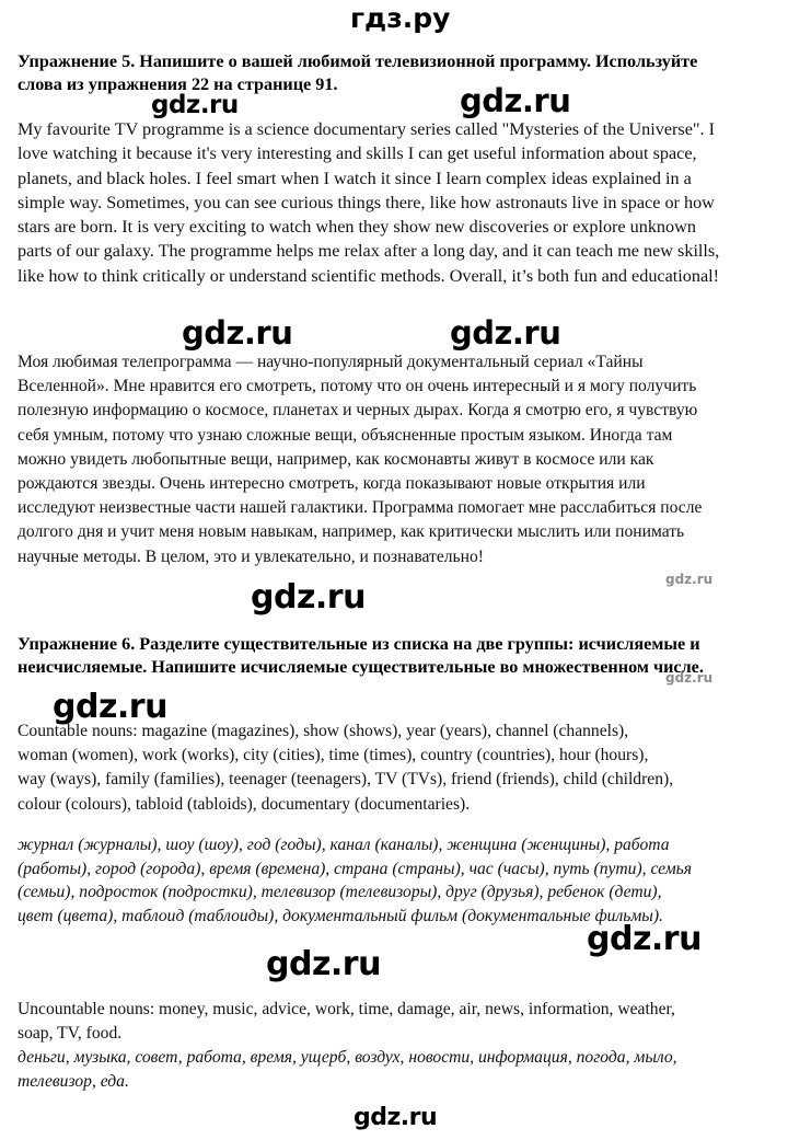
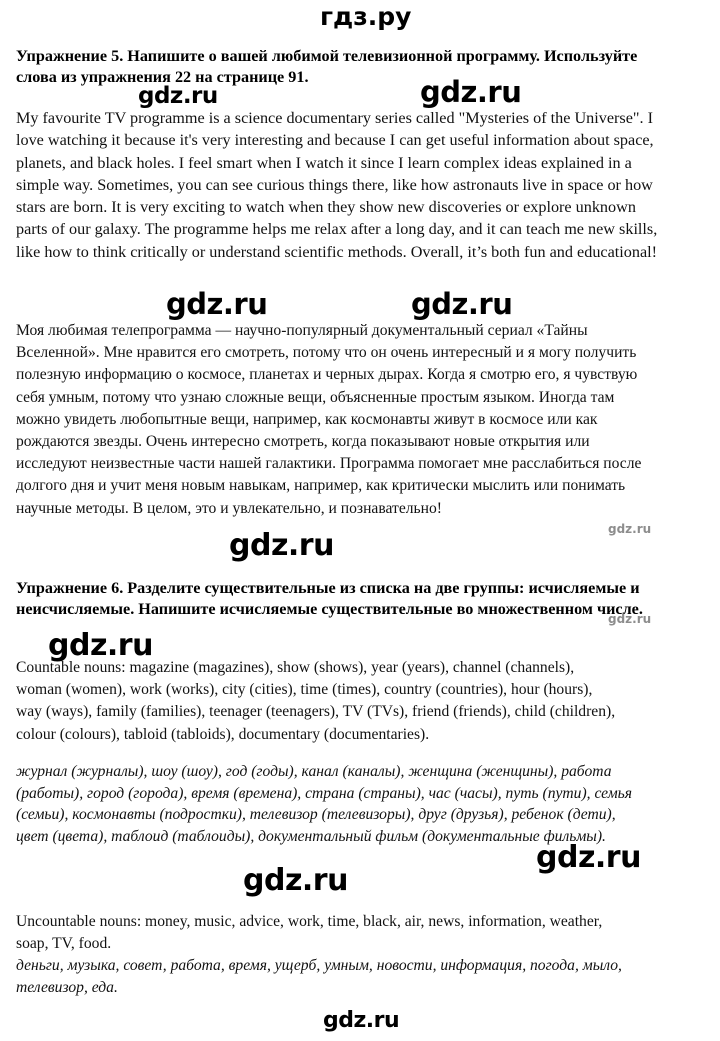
  гдз.ру
  Упражнение 5. Напишите о вашей любимой телевизионной программу. Используйте слова из упражнения 22 на странице 91.
- My favourite TV programme is a science documentary series called "Mysteries of the Universe". I love watching it because it's very interesting and skills I can get useful information about space, planets, and black holes. I feel smart when I watch it since I learn complex ideas explained in a simple way. Sometimes, you can see curious things there, like how astronauts live in space or how stars are born. It is very exciting to watch when they show new discoveries or explore unknown parts of our galaxy. The programme helps me relax after a long day, and it can teach me new skills, like how to think critically or understand scientific methods. Overall, it’s both fun and educational!
+ My favourite TV programme is a science documentary series called "Mysteries of the Universe". I love watching it because it's very interesting and because I can get useful information about space, planets, and black holes. I feel smart when I watch it since I learn complex ideas explained in a simple way. Sometimes, you can see curious things there, like how astronauts live in space or how stars are born. It is very exciting to watch when they show new discoveries or explore unknown parts of our galaxy. The programme helps me relax after a long day, and it can teach me new skills, like how to think critically or understand scientific methods. Overall, it’s both fun and educational!
  Моя любимая телепрограмма — научно-популярный документальный сериал «Тайны Вселенной». Мне нравится его смотреть, потому что он очень интересный и я могу получить полезную информацию о космосе, планетах и черных дырах. Когда я смотрю его, я чувствую себя умным, потому что узнаю сложные вещи, объясненные простым языком. Иногда там можно увидеть любопытные вещи, например, как космонавты живут в космосе или как рождаются звезды. Очень интересно смотреть, когда показывают новые открытия или исследуют неизвестные части нашей галактики. Программа помогает мне расслабиться после долгого дня и учит меня новым навыкам, например, как критически мыслить или понимать научные методы. В целом, это и увлекательно, и познавательно!
  Упражнение 6. Разделите существительные из списка на две группы: исчисляемые и неисчисляемые. Напишите исчисляемые существительные во множественном числе.
  Countable nouns: magazine (magazines), show (shows), year (years), channel (channels), woman (women), work (works), city (cities), time (times), country (countries), hour (hours), way (ways), family (families), teenager (teenagers), TV (TVs), friend (friends), child (children), colour (colours), tabloid (tabloids), documentary (documentaries).
- журнал (журналы), шоу (шоу), год (годы), канал (каналы), женщина (женщины), работа (работы), город (города), время (времена), страна (страны), час (часы), путь (пути), семья (семьи), подросток (подростки), телевизор (телевизоры), друг (друзья), ребенок (дети), цвет (цвета), таблоид (таблоиды), документальный фильм (документальные фильмы).
+ журнал (журналы), шоу (шоу), год (годы), канал (каналы), женщина (женщины), работа (работы), город (города), время (времена), страна (страны), час (часы), путь (пути), семья (семьи), космонавты (подростки), телевизор (телевизоры), друг (друзья), ребенок (дети), цвет (цвета), таблоид (таблоиды), документальный фильм (документальные фильмы).
- Uncountable nouns: money, music, advice, work, time, damage, air, news, information, weather, soap, TV, food.
+ Uncountable nouns: money, music, advice, work, time, black, air, news, information, weather, soap, TV, food.
- деньги, музыка, совет, работа, время, ущерб, воздух, новости, информация, погода, мыло, телевизор, еда.
+ деньги, музыка, совет, работа, время, ущерб, умным, новости, информация, погода, мыло, телевизор, еда.
  gdz.ru
  gdz.ru
  gdz.ru
  gdz.ru
  gdz.ru
  gdz.ru
  gdz.ru
  gdz.ru
  gdz.ru
  gdz.ru
  gdz.ru
